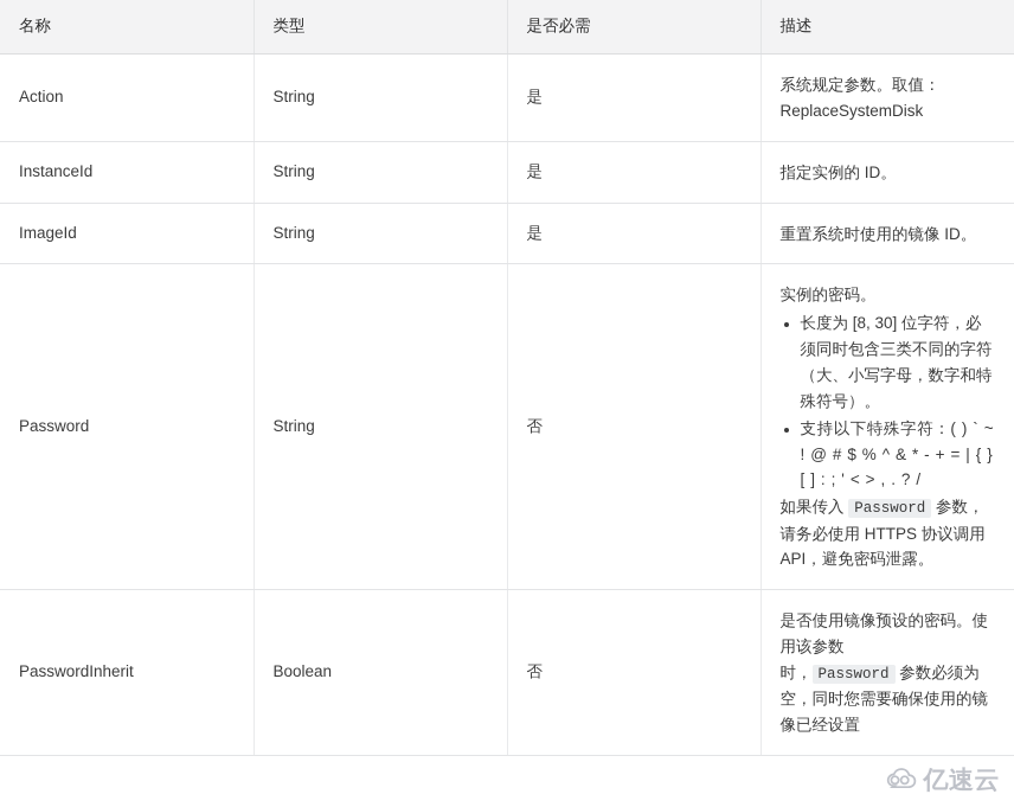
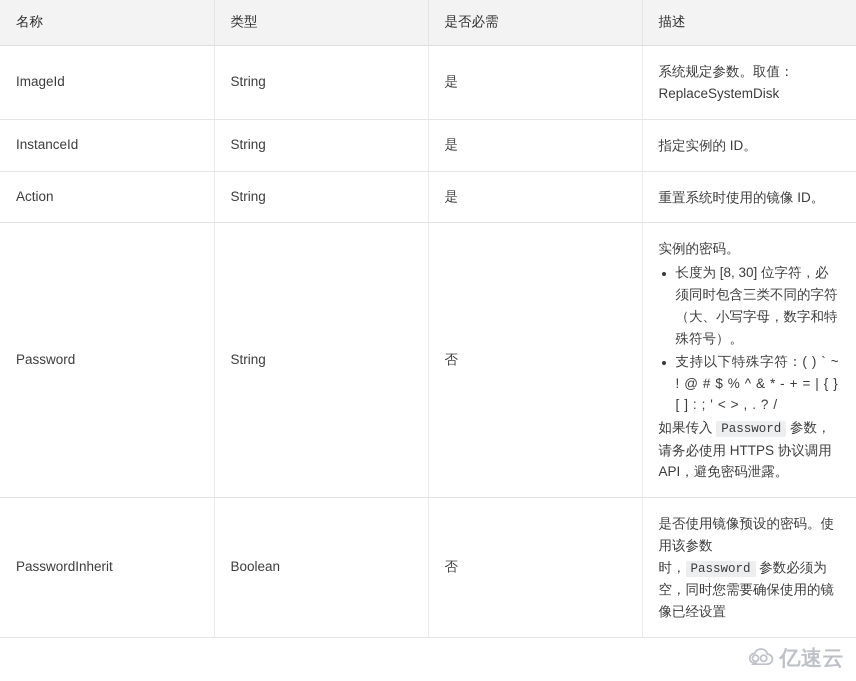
  名称	类型	是否必需	描述
- Action	String	是	系统规定参数。取值：ReplaceSystemDisk
+ ImageId	String	是	系统规定参数。取值：ReplaceSystemDisk
  InstanceId	String	是	指定实例的 ID。
- ImageId	String	是	重置系统时使用的镜像 ID。
+ Action	String	是	重置系统时使用的镜像 ID。
  Password	String	否	实例的密码。 长度为 [8, 30] 位字符，必须同时包含三类不同的字符（大、小写字母，数字和特殊符号）。 支持以下特殊字符：( ) ` ~ ! @ # $ % ^ & * - + = | { } [ ] : ; ' < > , . ? / 如果传入 Password 参数，请务必使用 HTTPS 协议调用 API，避免密码泄露。
  PasswordInherit	Boolean	否	是否使用镜像预设的密码。使用该参数 时， Password 参数必须为空，同时您需要确保使用的镜像已经设置
  亿速云
